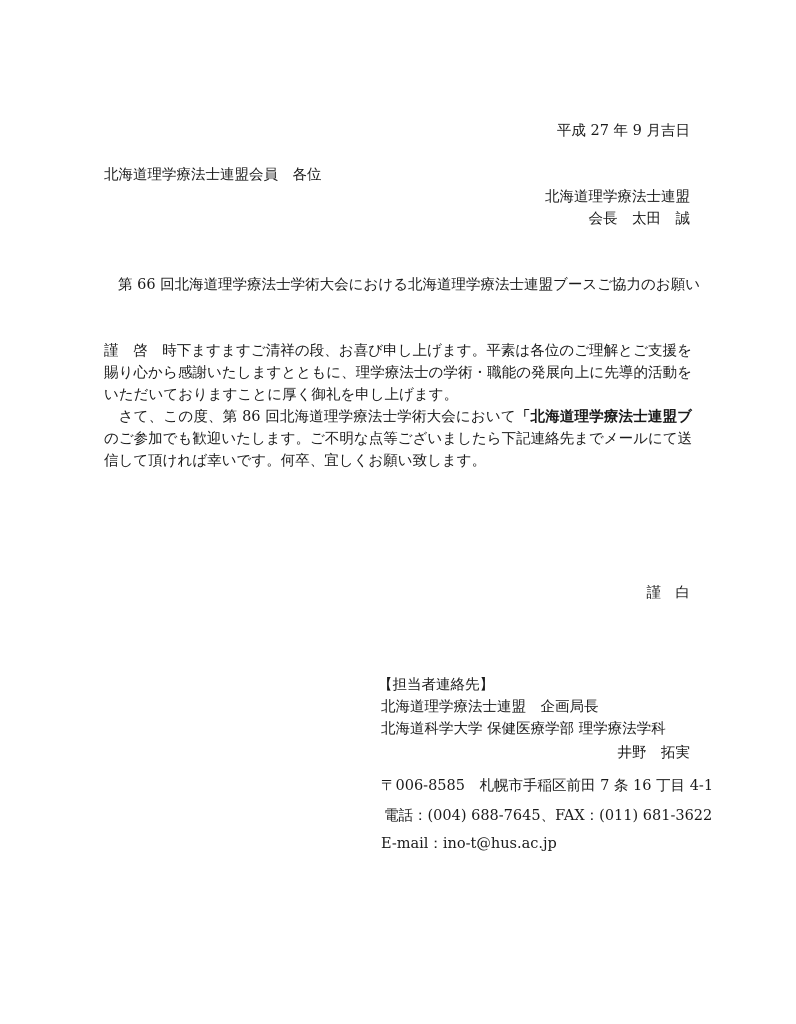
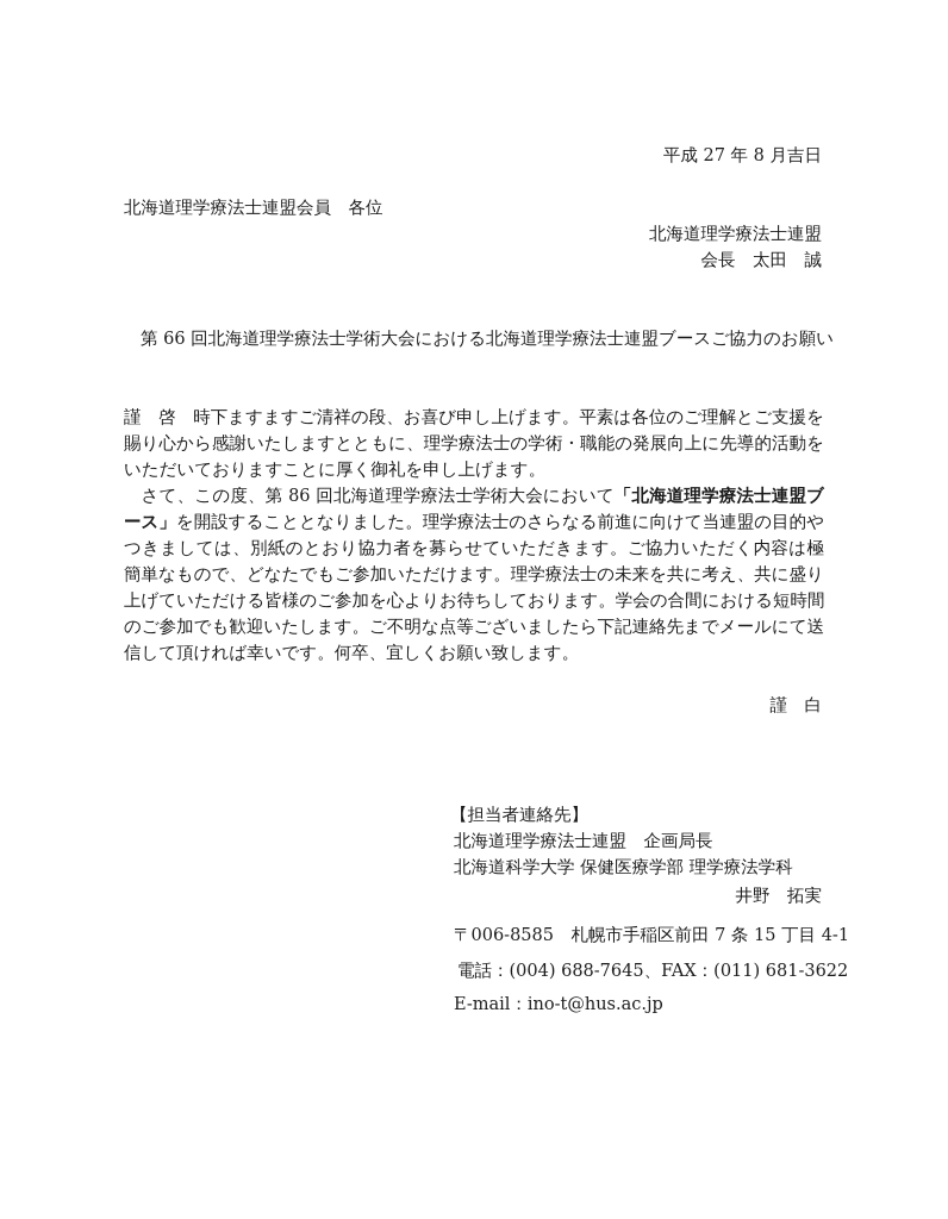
- 平成 27 年 9 月吉日
+ 平成 27 年 8 月吉日
  北海道理学療法士連盟会員 各位
  北海道理学療法士連盟
  会長 太田 誠
  第 66 回北海道理学療法士学術大会における北海道理学療法士連盟ブースご協力のお願い
  謹 啓 時下ますますご清祥の段、お喜び申し上げます。平素は各位のご理解とご支援を
  賜り心から感謝いたしますとともに、理学療法士の学術・職能の発展向上に先導的活動を
  いただいておりますことに厚く御礼を申し上げます。
  さて、この度、第 86 回北海道理学療法士学術大会において「北海道理学療法士連盟ブ
+ ース」を開設することとなりました。理学療法士のさらなる前進に向けて当連盟の目的や
+ つきましては、別紙のとおり協力者を募らせていただきます。ご協力いただく内容は極
+ 簡単なもので、どなたでもご参加いただけます。理学療法士の未来を共に考え、共に盛り
+ 上げていただける皆様のご参加を心よりお待ちしております。学会の合間における短時間
  のご参加でも歓迎いたします。ご不明な点等ございましたら下記連絡先までメールにて送
  信して頂ければ幸いです。何卒、宜しくお願い致します。
  謹 白
  【担当者連絡先】
  北海道理学療法士連盟 企画局長
  北海道科学大学 保健医療学部 理学療法学科
  井野 拓実
- 〒006-8585 札幌市手稲区前田 7 条 16 丁目 4-1
+ 〒006-8585 札幌市手稲区前田 7 条 15 丁目 4-1
  電話：(004) 688-7645、FAX：(011) 681-3622
  E-mail：ino-t@hus.ac.jp
